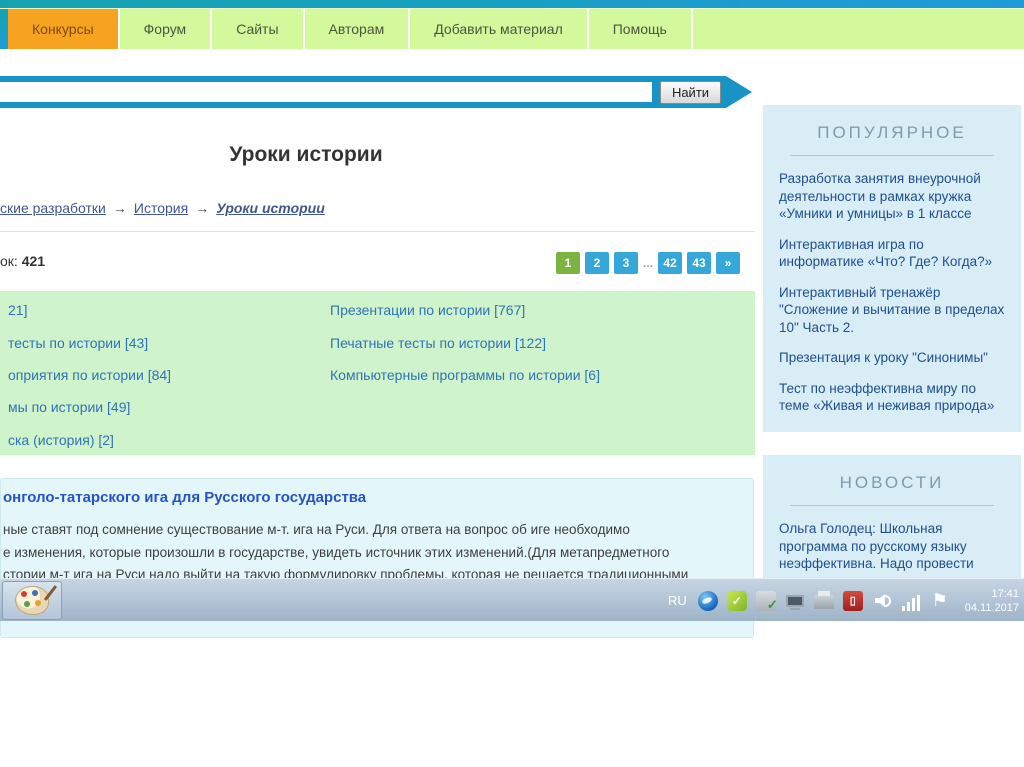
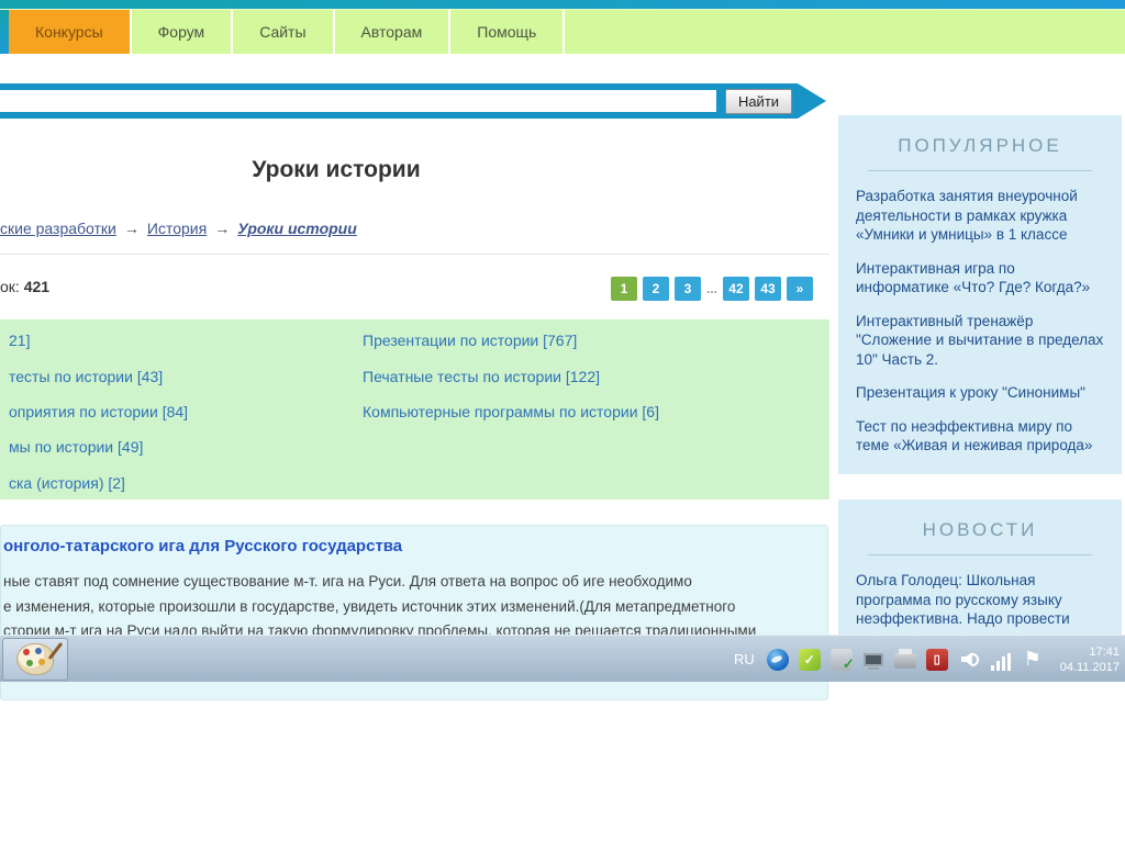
  Конкурсы
  Форум
  Сайты
  Авторам
- Добавить материал
  Помощь
  Найти
  Уроки истории
  ские разработки → История → Уроки истории
  ок: 421
  1
  2
  3
  ...
  42
  43
  »
  21]
  тесты по истории [43]
  оприятия по истории [84]
  мы по истории [49]
  ска (история) [2]
  Презентации по истории [767]
  Печатные тесты по истории [122]
  Компьютерные программы по истории [6]
  онголо-татарского ига для Русского государства
  ные ставят под сомнение существование м-т. ига на Руси. Для ответа на вопрос об иге необходимо
  е изменения, которые произошли в государстве, увидеть источник этих изменений.(Для метапредметного
  стории м-т ига на Руси надо выйти на такую формулировку проблемы, которая не решается традиционными
  ПОПУЛЯРНОЕ
  Разработка занятия внеурочной деятельности в рамках кружка «Умники и умницы» в 1 классе
  Интерактивная игра по информатике «Что? Где? Когда?»
  Интерактивный тренажёр "Сложение и вычитание в пределах 10" Часть 2.
  Презентация к уроку "Синонимы"
  Тест по неэффективна миру по теме «Живая и неживая природа»
  НОВОСТИ
  Ольга Голодец: Школьная программа по русскому языку неэффективна. Надо провести
  RU
  ✓
  ✓
  ▯
  ⚑
  17:41
  04.11.2017
